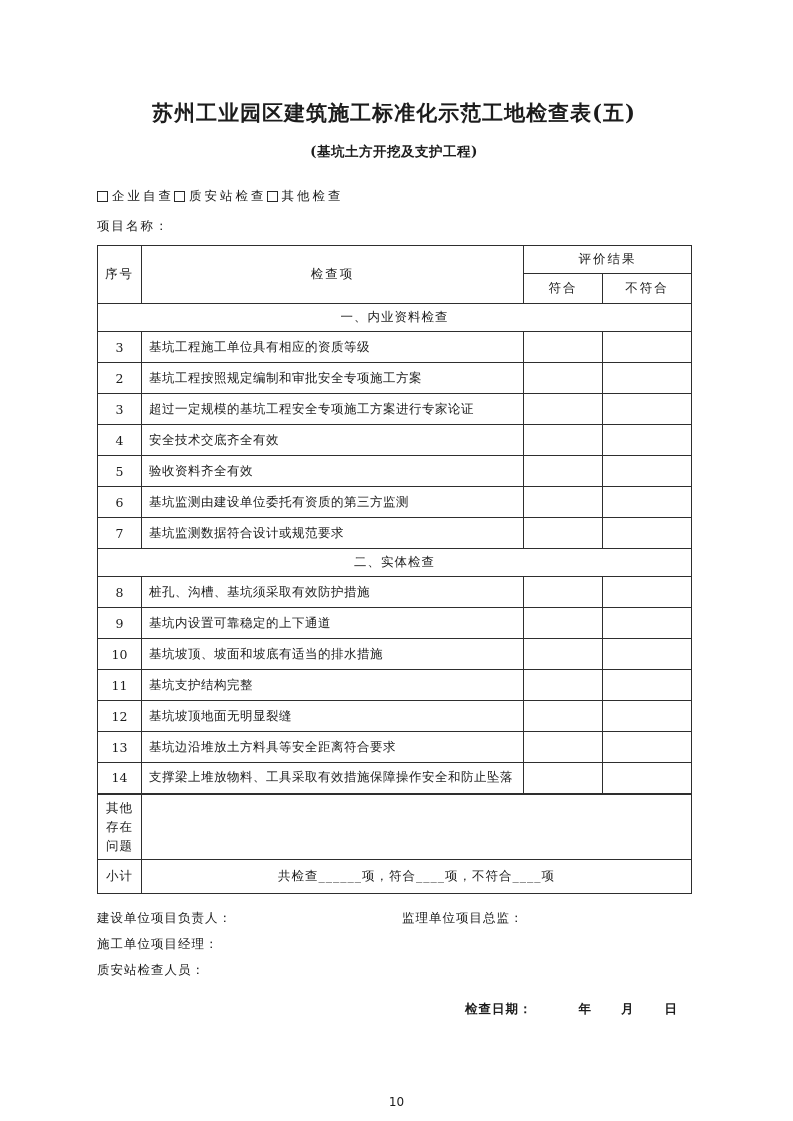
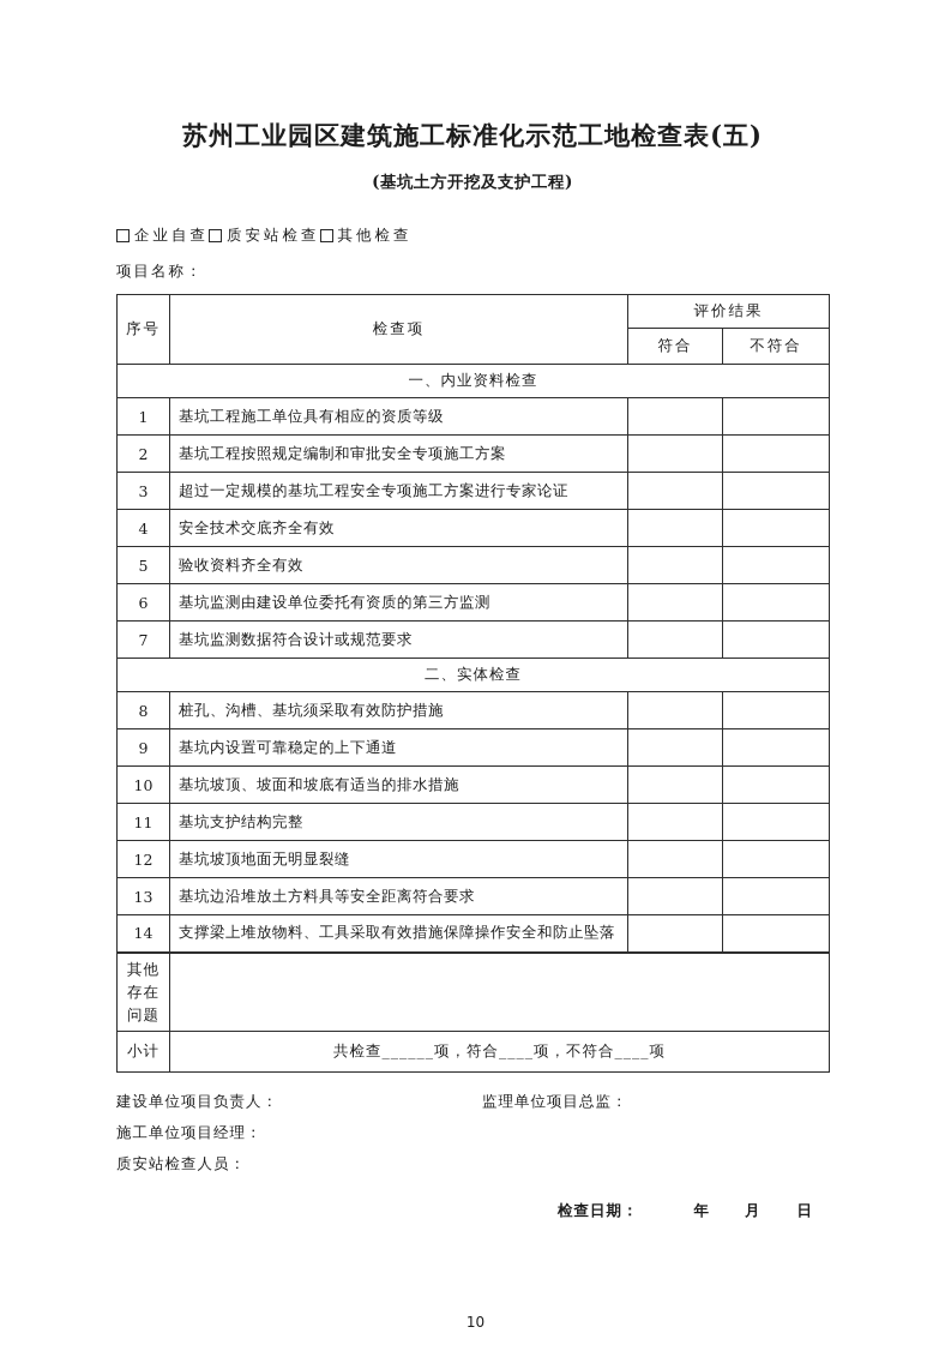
  苏州工业园区建筑施工标准化示范工地检查表(五)
  (基坑土方开挖及支护工程)
  企业自查
  质安站检查
  其他检查
  项目名称：
  序号	检查项	评价结果
  符合	不符合
  一、内业资料检查
- 3	基坑工程施工单位具有相应的资质等级
+ 1	基坑工程施工单位具有相应的资质等级
  2	基坑工程按照规定编制和审批安全专项施工方案
  3	超过一定规模的基坑工程安全专项施工方案进行专家论证
  4	安全技术交底齐全有效
  5	验收资料齐全有效
  6	基坑监测由建设单位委托有资质的第三方监测
  7	基坑监测数据符合设计或规范要求
  二、实体检查
  8	桩孔、沟槽、基坑须采取有效防护措施
  9	基坑内设置可靠稳定的上下通道
  10	基坑坡顶、坡面和坡底有适当的排水措施
  11	基坑支护结构完整
  12	基坑坡顶地面无明显裂缝
  13	基坑边沿堆放土方料具等安全距离符合要求
  14	支撑梁上堆放物料、工具采取有效措施保障操作安全和防止坠落
  其他存在问题
  小计	共检查______项，符合____项，不符合____项
  建设单位项目负责人：
  监理单位项目总监：
  施工单位项目经理：
  质安站检查人员：
  检查日期： 年 月 日
  10
